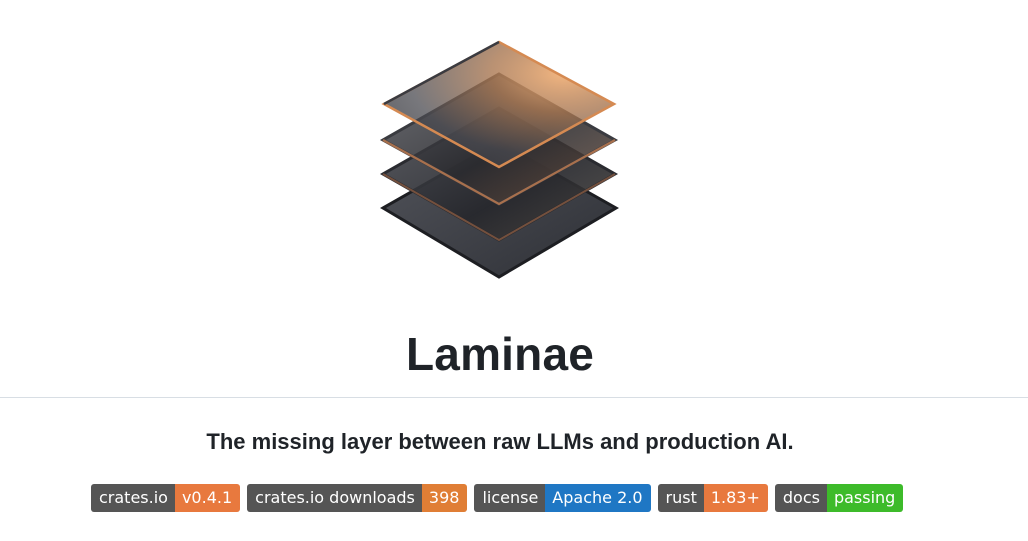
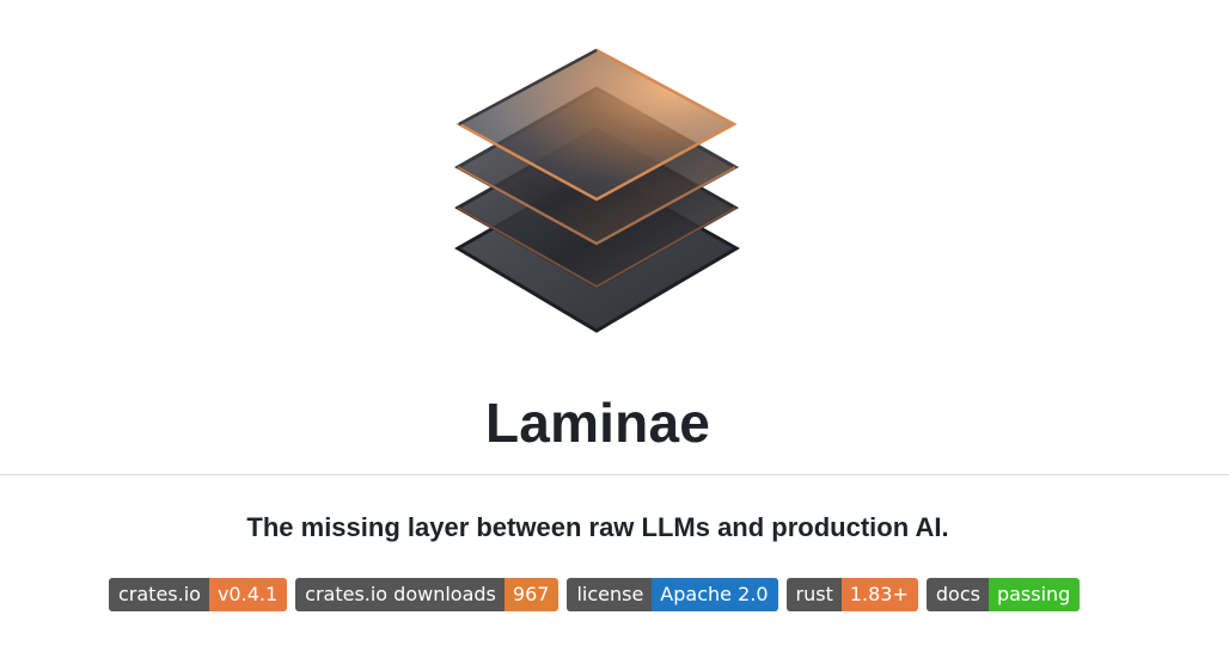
  Laminae
  The missing layer between raw LLMs and production AI.
  crates.io
  v0.4.1
  crates.io downloads
- 398
+ 967
  license
  Apache 2.0
  rust
  1.83+
  docs
  passing
